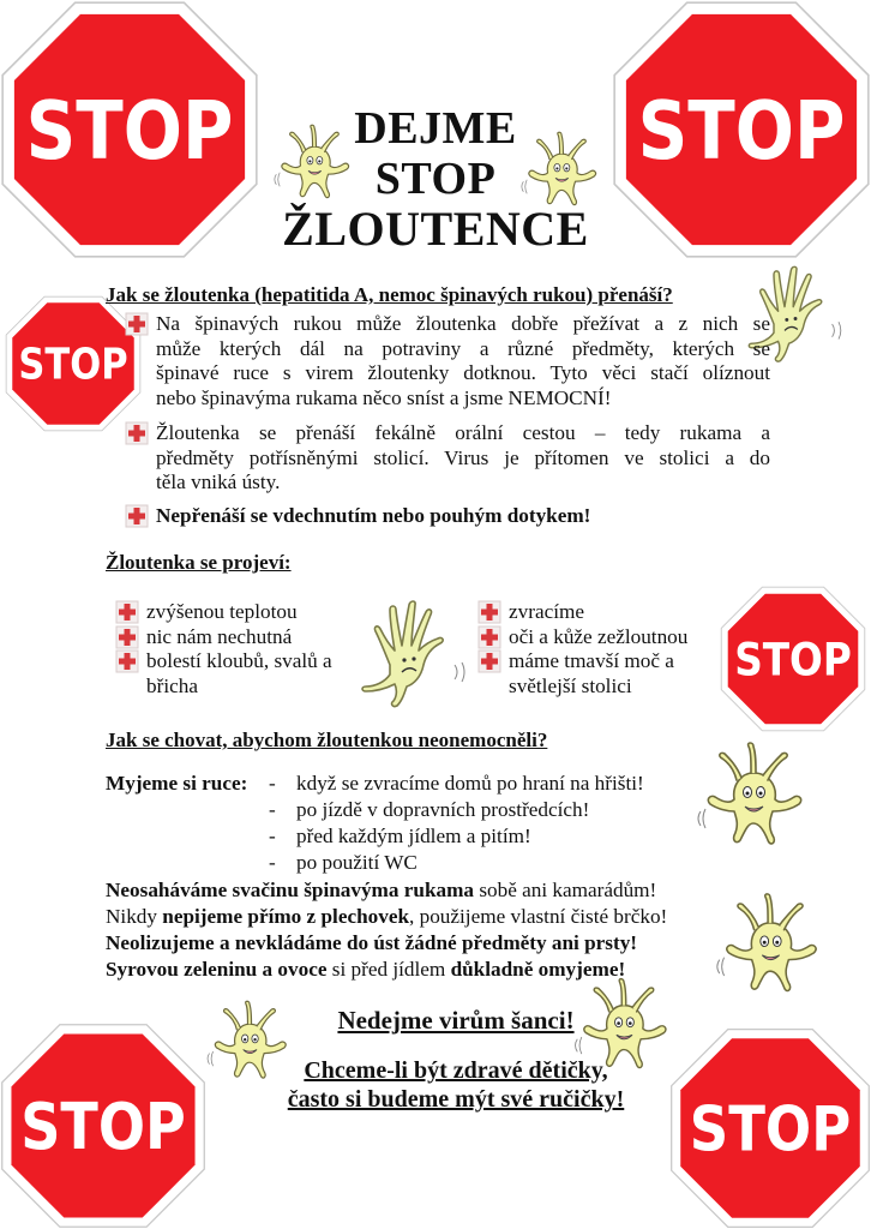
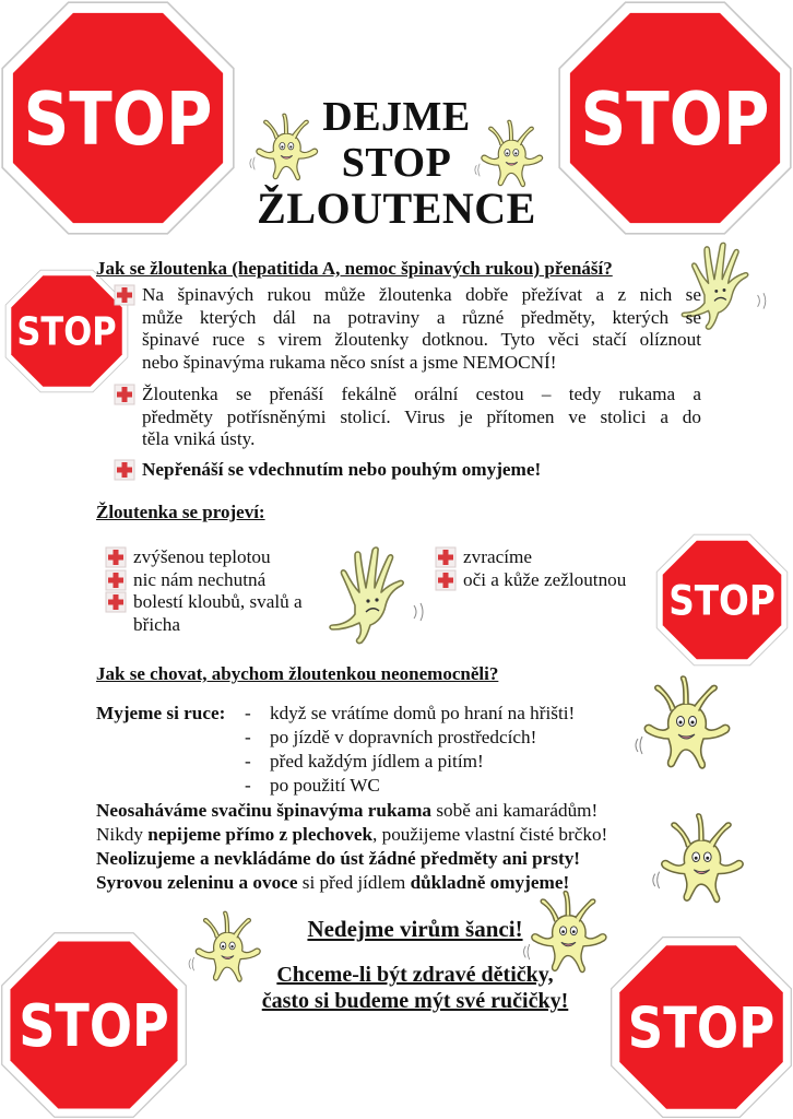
  STOP
  STOP
  STOP
  STOP
  STOP
  STOP
  DEJME
  STOP
  ŽLOUTENCE
  Jak se žloutenka (hepatitida A, nemoc špinavých rukou) přenáší?
  Na špinavých rukou může žloutenka dobře přežívat a z nich se
  může kterých dál na potraviny a různé předměty, kterých se
  špinavé ruce s virem žloutenky dotknou. Tyto věci stačí olíznout
  nebo špinavýma rukama něco sníst a jsme NEMOCNÍ!
  Žloutenka se přenáší fekálně orální cestou – tedy rukama a
  předměty potřísněnými stolicí. Virus je přítomen ve stolici a do
  těla vniká ústy.
- Nepřenáší se vdechnutím nebo pouhým dotykem!
+ Nepřenáší se vdechnutím nebo pouhým omyjeme!
  Žloutenka se projeví:
  zvýšenou teplotou
  nic nám nechutná
  bolestí kloubů, svalů a
  břicha
  zvracíme
  oči a kůže zežloutnou
- máme tmavší moč a
- světlejší stolici
  Jak se chovat, abychom žloutenkou neonemocněli?
  Myjeme si ruce:
  -
  -
  -
  -
- když se zvracíme domů po hraní na hřišti!
+ když se vrátíme domů po hraní na hřišti!
  po jízdě v dopravních prostředcích!
  před každým jídlem a pitím!
  po použití WC
  Neosaháváme svačinu špinavýma rukama sobě ani kamarádům!
  Nikdy nepijeme přímo z plechovek, použijeme vlastní čisté brčko!
  Neolizujeme a nevkládáme do úst žádné předměty ani prsty!
  Syrovou zeleninu a ovoce si před jídlem důkladně omyjeme!
  Nedejme virům šanci!
  Chceme-li být zdravé dětičky,
  často si budeme mýt své ručičky!
